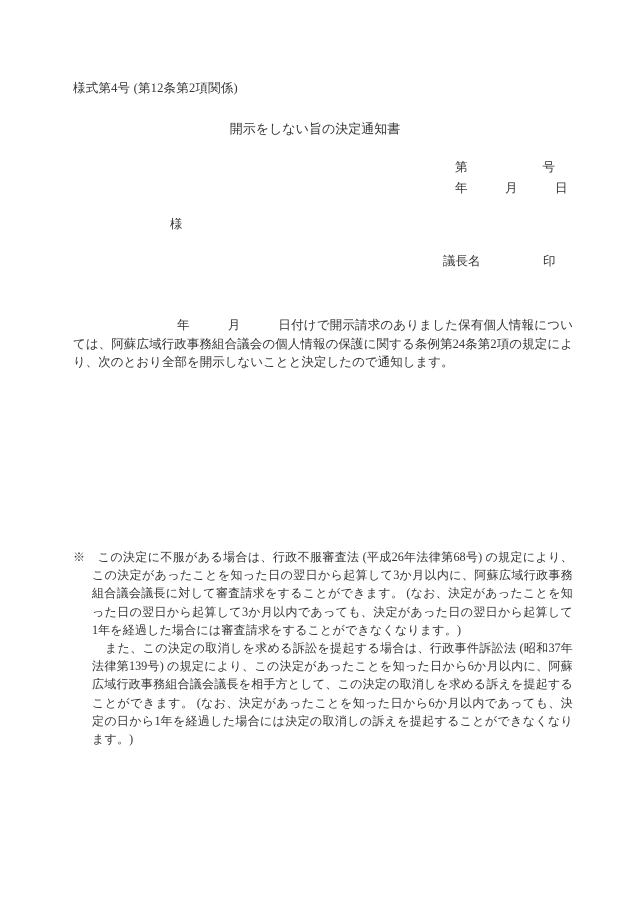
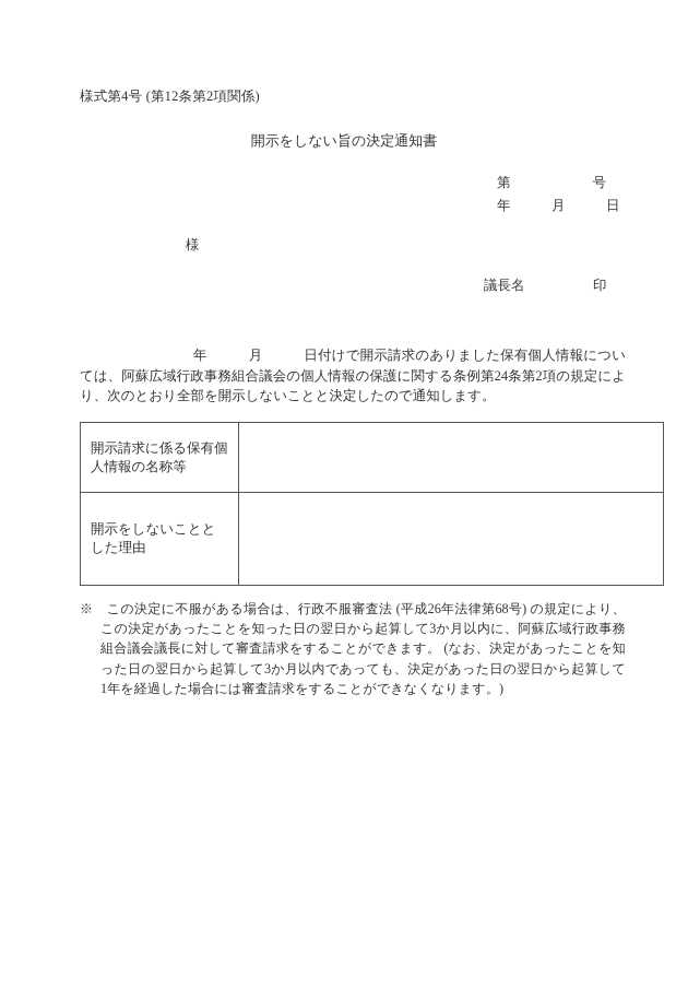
  様式第4号 (第12条第2項関係)
  開示をしない旨の決定通知書
  第 号
  年 月 日
  様
  議長名 印
  年 月 日付けで開示請求のありました保有個人情報については、阿蘇広域行政事務組合議会の個人情報の保護に関する条例第24条第2項の規定により、次のとおり全部を開示しないことと決定したので通知します。
+ 開示請求に係る保有個人情報の名称等
+ 開示をしないこととした理由
  ※ この決定に不服がある場合は、行政不服審査法 (平成26年法律第68号) の規定により、この決定があったことを知った日の翌日から起算して3か月以内に、阿蘇広域行政事務組合議会議長に対して審査請求をすることができます。 (なお、決定があったことを知った日の翌日から起算して3か月以内であっても、決定があった日の翌日から起算して1年を経過した場合には審査請求をすることができなくなります。)
- また、この決定の取消しを求める訴訟を提起する場合は、行政事件訴訟法 (昭和37年法律第139号) の規定により、この決定があったことを知った日から6か月以内に、阿蘇広域行政事務組合議会議長を相手方として、この決定の取消しを求める訴えを提起することができます。 (なお、決定があったことを知った日から6か月以内であっても、決定の日から1年を経過した場合には決定の取消しの訴えを提起することができなくなります。)
